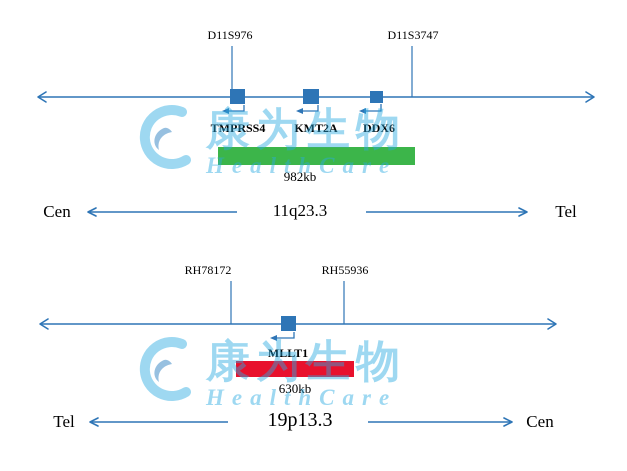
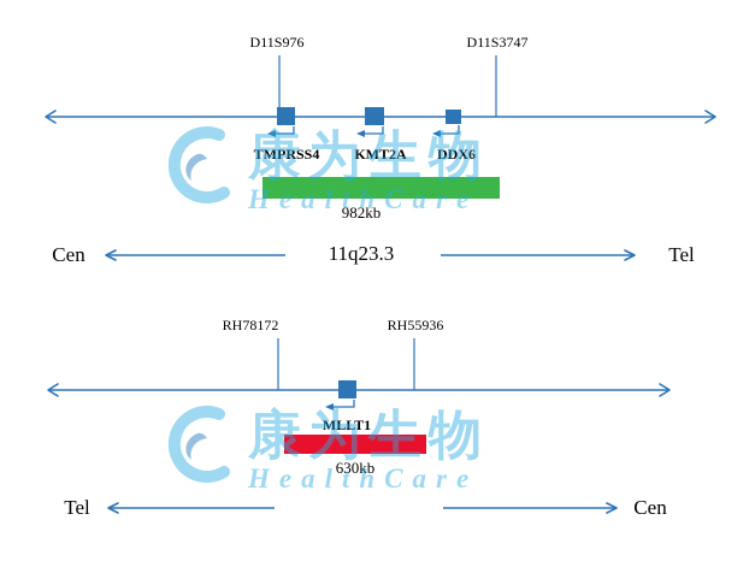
  D11S976
  D11S3747
  TMPRSS4
  KMT2A
  DDX6
  982kb
  Cen
  11q23.3
  Tel
  RH78172
  RH55936
  MLLT1
  630kb
  Tel
- 19p13.3
  Cen
  康为生物
  HealthCare
  康为生物
  HealthCare
